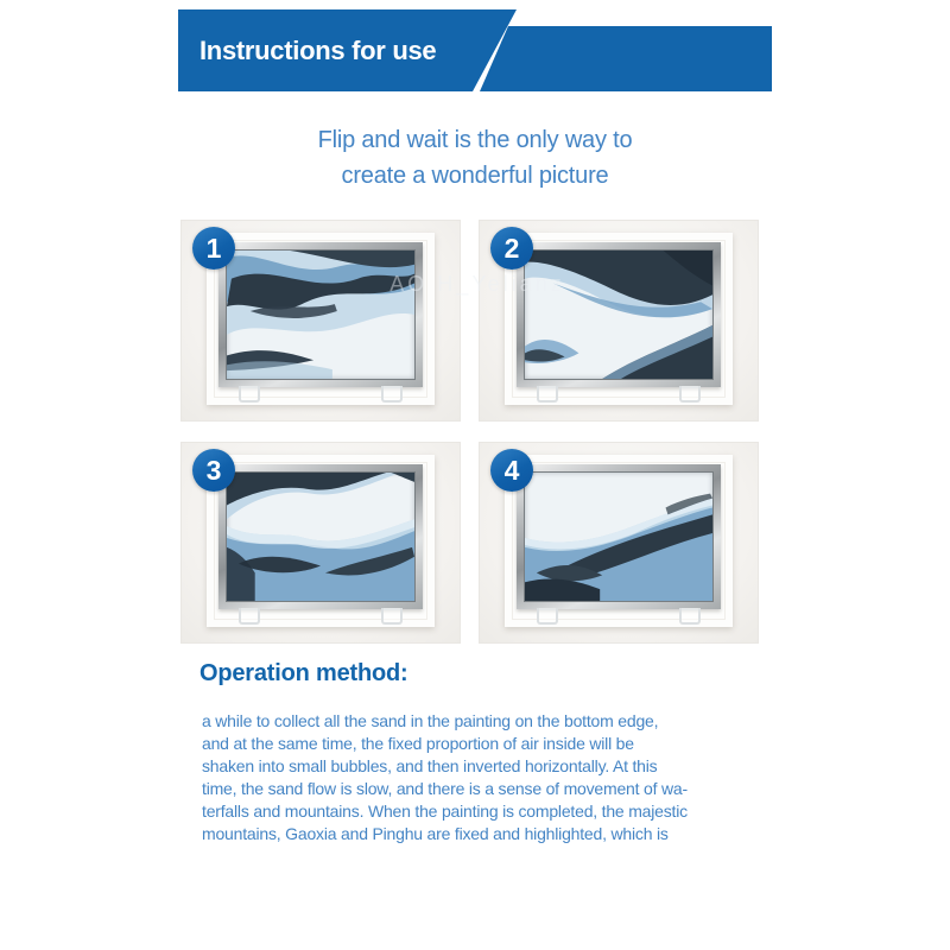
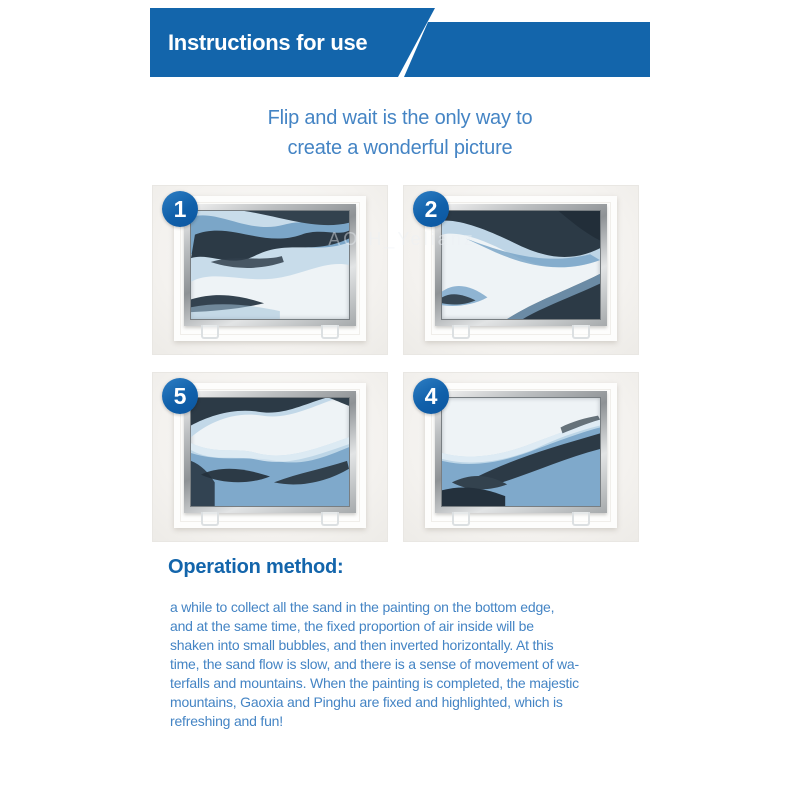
  Instructions for use
  Flip and wait is the only way to
  create a wonderful picture
  1
  2
- 3
+ 5
  4
  AO H_Yelianz
  Operation method:
  a while to collect all the sand in the painting on the bottom edge,
  and at the same time, the fixed proportion of air inside will be
  shaken into small bubbles, and then inverted horizontally. At this
  time, the sand flow is slow, and there is a sense of movement of wa-
  terfalls and mountains. When the painting is completed, the majestic
  mountains, Gaoxia and Pinghu are fixed and highlighted, which is
+ refreshing and fun!
